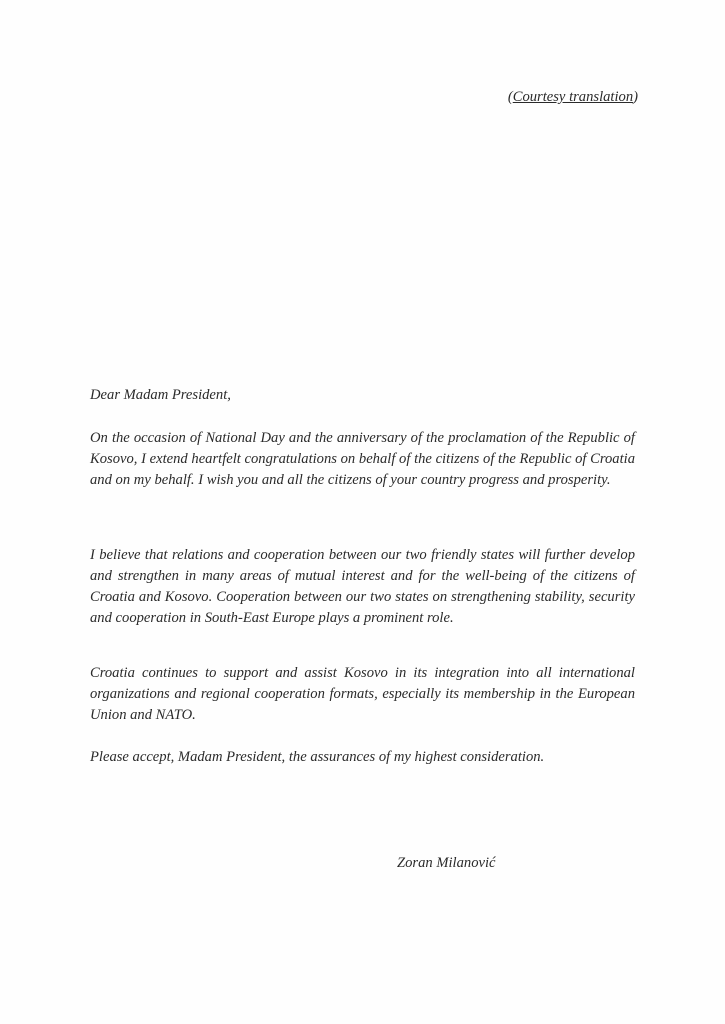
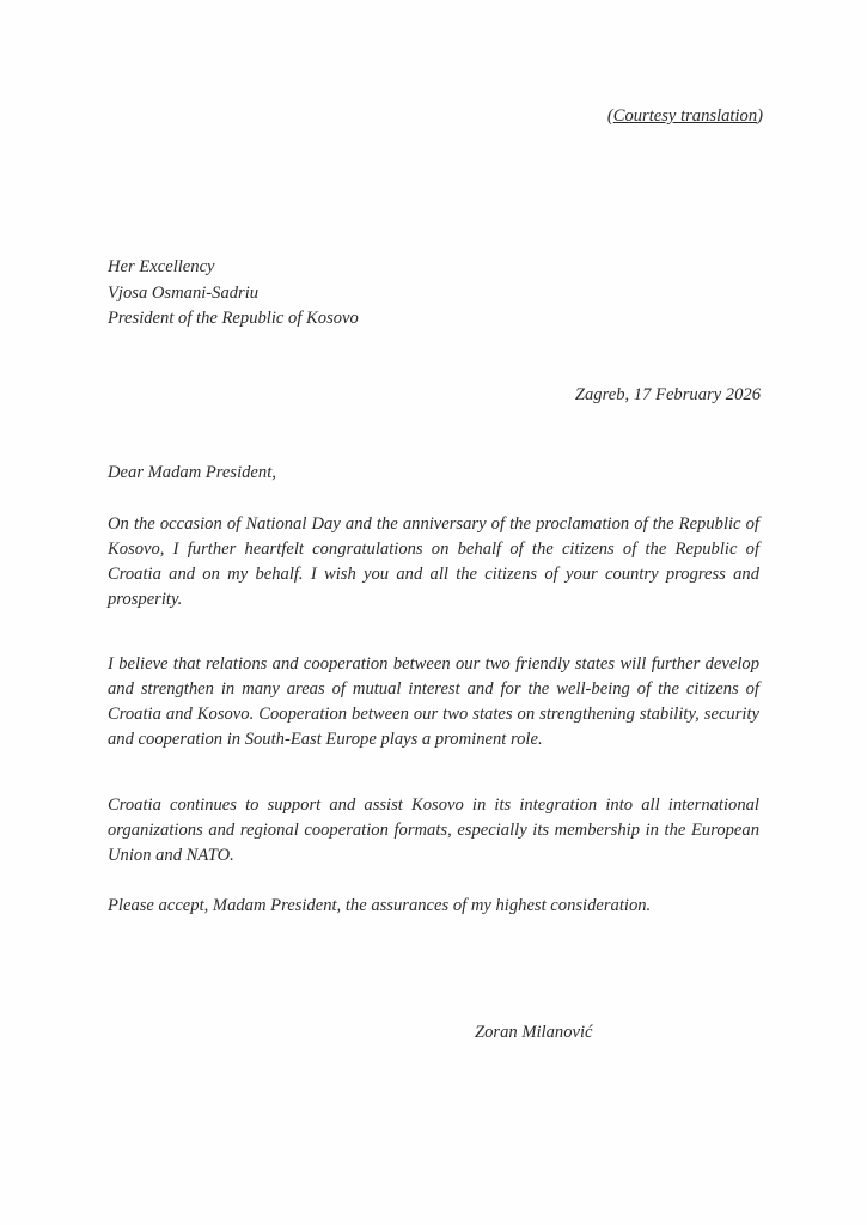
  (Courtesy translation)
+ Her Excellency
+ Vjosa Osmani-Sadriu
+ President of the Republic of Kosovo
+ Zagreb, 17 February 2026
  Dear Madam President,
- On the occasion of National Day and the anniversary of the proclamation of the Republic of Kosovo, I extend heartfelt congratulations on behalf of the citizens of the Republic of Croatia and on my behalf. I wish you and all the citizens of your country progress and prosperity.
+ On the occasion of National Day and the anniversary of the proclamation of the Republic of Kosovo, I further heartfelt congratulations on behalf of the citizens of the Republic of Croatia and on my behalf. I wish you and all the citizens of your country progress and prosperity.
  I believe that relations and cooperation between our two friendly states will further develop and strengthen in many areas of mutual interest and for the well-being of the citizens of Croatia and Kosovo. Cooperation between our two states on strengthening stability, security and cooperation in South-East Europe plays a prominent role.
  Croatia continues to support and assist Kosovo in its integration into all international organizations and regional cooperation formats, especially its membership in the European Union and NATO.
  Please accept, Madam President, the assurances of my highest consideration.
  Zoran Milanović
